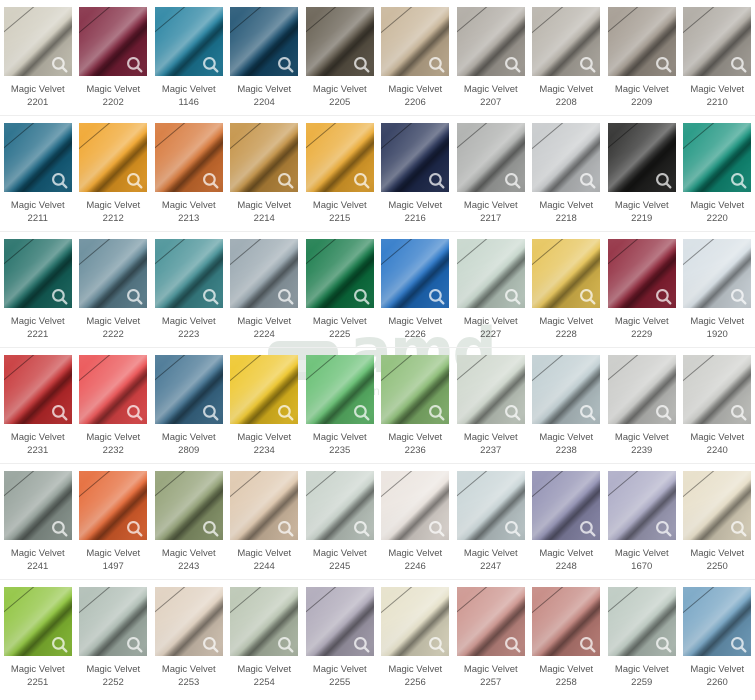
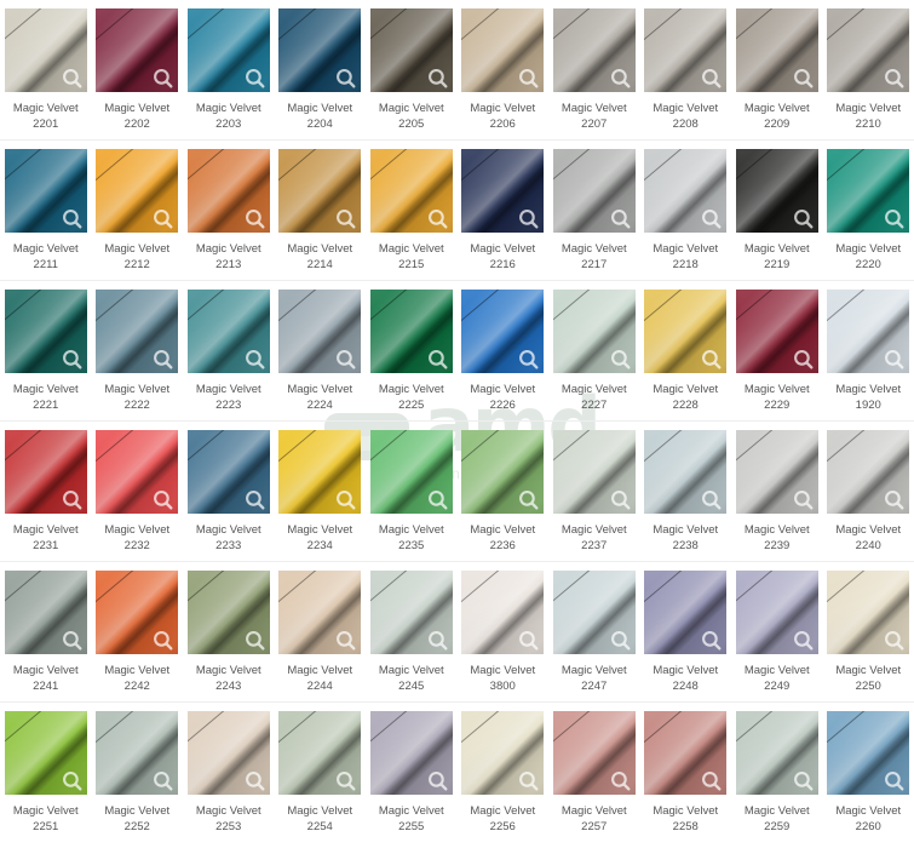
  amd
  Magic Velvet
  2201
  Magic Velvet
  2202
  Magic Velvet
- 1146
+ 2203
  Magic Velvet
  2204
  Magic Velvet
  2205
  Magic Velvet
  2206
  Magic Velvet
  2207
  Magic Velvet
  2208
  Magic Velvet
  2209
  Magic Velvet
  2210
  Magic Velvet
  2211
  Magic Velvet
  2212
  Magic Velvet
  2213
  Magic Velvet
  2214
  Magic Velvet
  2215
  Magic Velvet
  2216
  Magic Velvet
  2217
  Magic Velvet
  2218
  Magic Velvet
  2219
  Magic Velvet
  2220
  Magic Velvet
  2221
  Magic Velvet
  2222
  Magic Velvet
  2223
  Magic Velvet
  2224
  Magic Velvet
  2225
  Magic Velvet
  2226
  Magic Velvet
  2227
  Magic Velvet
  2228
  Magic Velvet
  2229
  Magic Velvet
  1920
  Magic Velvet
  2231
  Magic Velvet
  2232
  Magic Velvet
- 2809
+ 2233
  Magic Velvet
  2234
  Magic Velvet
  2235
  Magic Velvet
  2236
  Magic Velvet
  2237
  Magic Velvet
  2238
  Magic Velvet
  2239
  Magic Velvet
  2240
  Magic Velvet
  2241
  Magic Velvet
- 1497
+ 2242
  Magic Velvet
  2243
  Magic Velvet
  2244
  Magic Velvet
  2245
  Magic Velvet
- 2246
+ 3800
  Magic Velvet
  2247
  Magic Velvet
  2248
  Magic Velvet
- 1670
+ 2249
  Magic Velvet
  2250
  Magic Velvet
  2251
  Magic Velvet
  2252
  Magic Velvet
  2253
  Magic Velvet
  2254
  Magic Velvet
  2255
  Magic Velvet
  2256
  Magic Velvet
  2257
  Magic Velvet
  2258
  Magic Velvet
  2259
  Magic Velvet
  2260
